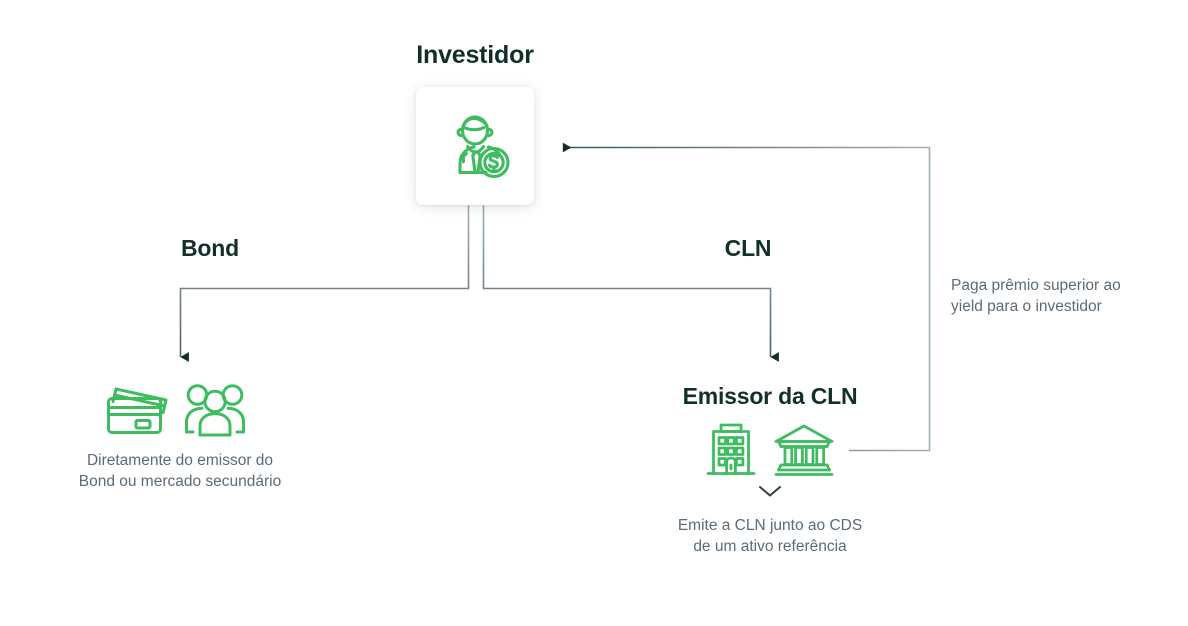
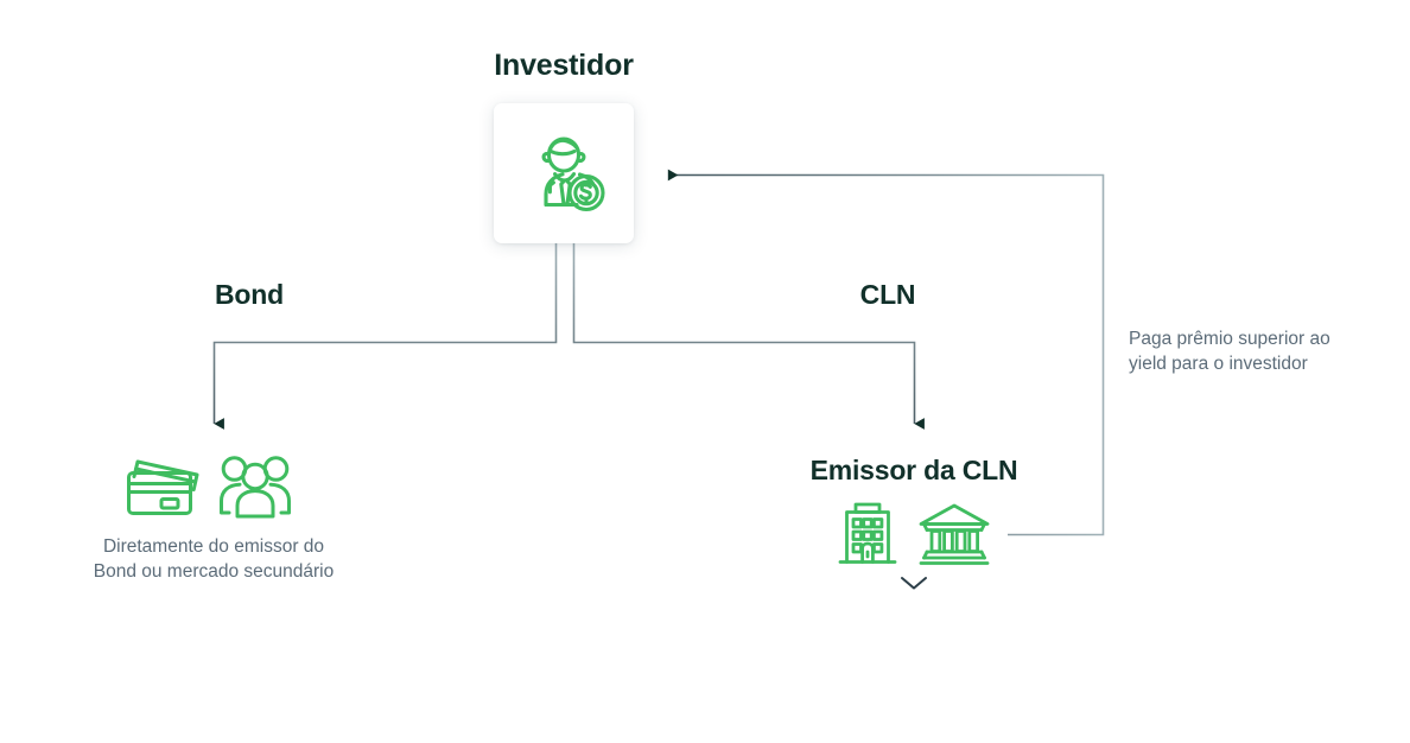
  Investidor
  Bond
  Diretamente do emissor do
  Bond ou mercado secundário
  CLN
  Emissor da CLN
- Emite a CLN junto ao CDS
- de um ativo referência
  Paga prêmio superior ao
  yield para o investidor
